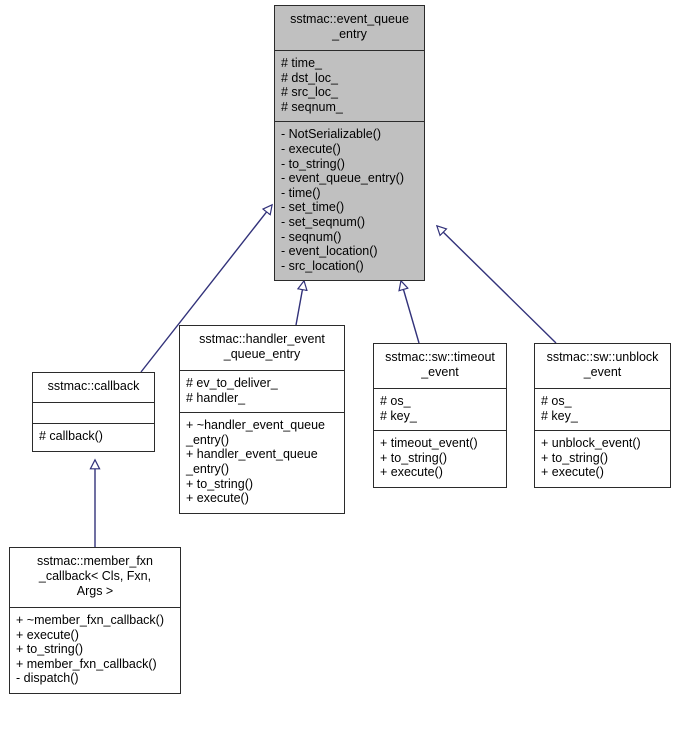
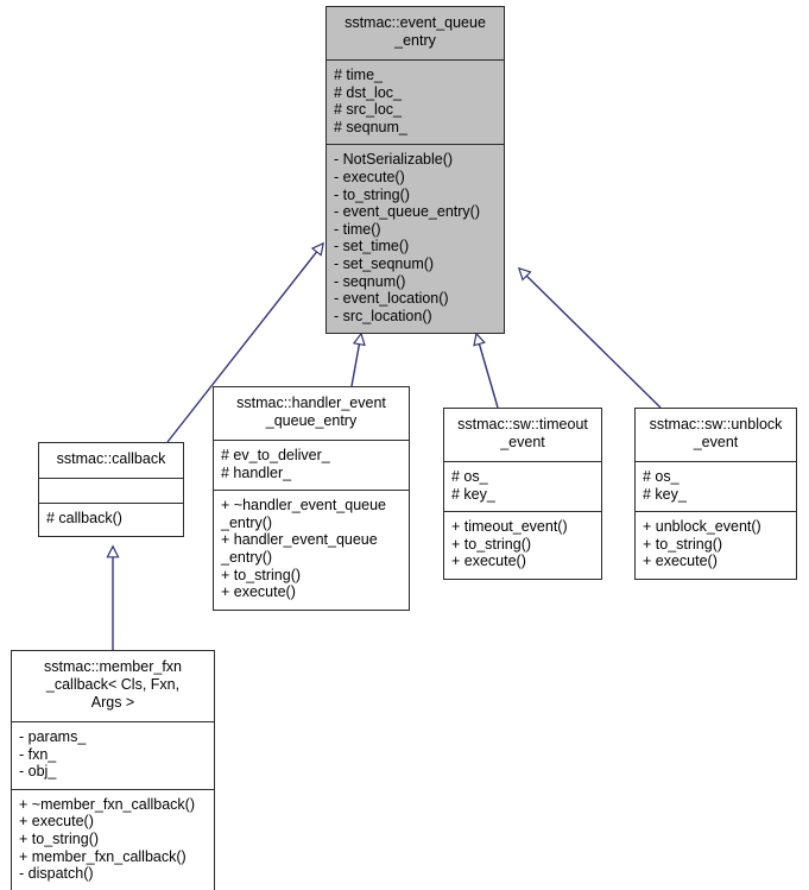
  sstmac::event_queue
  _entry
  # time_
  # dst_loc_
  # src_loc_
  # seqnum_
  - NotSerializable()
  - execute()
  - to_string()
  - event_queue_entry()
  - time()
  - set_time()
  - set_seqnum()
  - seqnum()
  - event_location()
  - src_location()
  sstmac::callback
  # callback()
  sstmac::handler_event
  _queue_entry
  # ev_to_deliver_
  # handler_
  + ~handler_event_queue
  _entry()
  + handler_event_queue
  _entry()
  + to_string()
  + execute()
  sstmac::sw::timeout
  _event
  # os_
  # key_
  + timeout_event()
  + to_string()
  + execute()
  sstmac::sw::unblock
  _event
  # os_
  # key_
  + unblock_event()
  + to_string()
  + execute()
  sstmac::member_fxn
  _callback< Cls, Fxn,
  Args >
+ - params_
+ - fxn_
+ - obj_
  + ~member_fxn_callback()
  + execute()
  + to_string()
  + member_fxn_callback()
  - dispatch()
